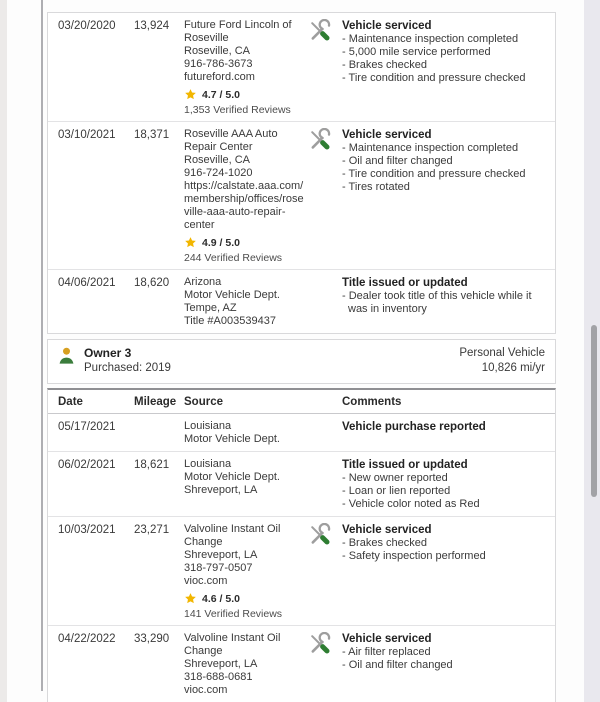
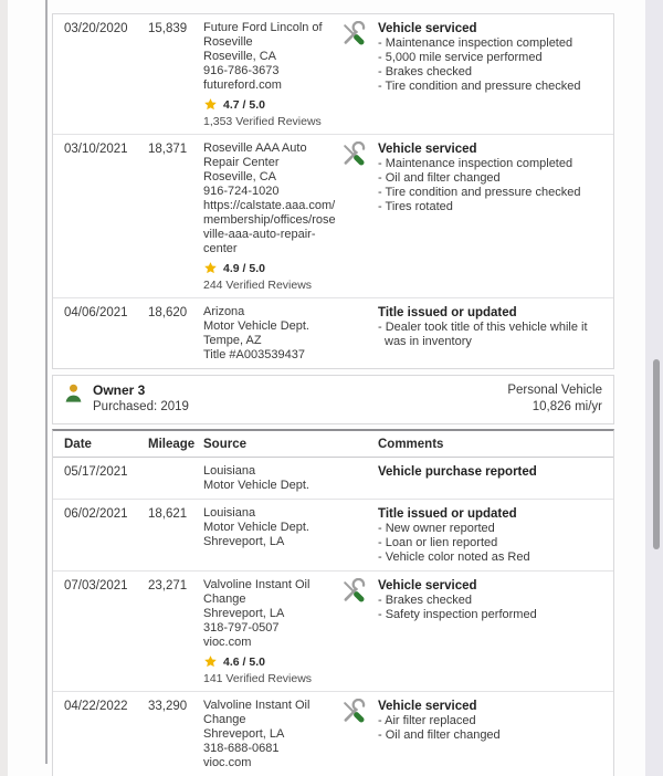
  03/20/2020
- 13,924
+ 15,839
  Future Ford Lincoln of
  Roseville
  Roseville, CA
  916-786-3673
  futureford.com
  4.7 / 5.0
  1,353 Verified Reviews
  Vehicle serviced
  - Maintenance inspection completed
  - 5,000 mile service performed
  - Brakes checked
  - Tire condition and pressure checked
  03/10/2021
  18,371
  Roseville AAA Auto
  Repair Center
  Roseville, CA
  916-724-1020
  https://calstate.aaa.com/
  membership/offices/rose
  ville-aaa-auto-repair-
  center
  4.9 / 5.0
  244 Verified Reviews
  Vehicle serviced
  - Maintenance inspection completed
  - Oil and filter changed
  - Tire condition and pressure checked
  - Tires rotated
  04/06/2021
  18,620
  Arizona
  Motor Vehicle Dept.
  Tempe, AZ
  Title #A003539437
  Title issued or updated
  - Dealer took title of this vehicle while it was in inventory
  Owner 3
  Purchased: 2019
  Personal Vehicle
  10,826 mi/yr
  Date
  Mileage
  Source
  Comments
  05/17/2021
  Louisiana
  Motor Vehicle Dept.
  Vehicle purchase reported
  06/02/2021
  18,621
  Louisiana
  Motor Vehicle Dept.
  Shreveport, LA
  Title issued or updated
  - New owner reported
  - Loan or lien reported
  - Vehicle color noted as Red
- 10/03/2021
+ 07/03/2021
  23,271
  Valvoline Instant Oil
  Change
  Shreveport, LA
  318-797-0507
  vioc.com
  4.6 / 5.0
  141 Verified Reviews
  Vehicle serviced
  - Brakes checked
  - Safety inspection performed
  04/22/2022
  33,290
  Valvoline Instant Oil
  Change
  Shreveport, LA
  318-688-0681
  vioc.com
  Vehicle serviced
  - Air filter replaced
  - Oil and filter changed
